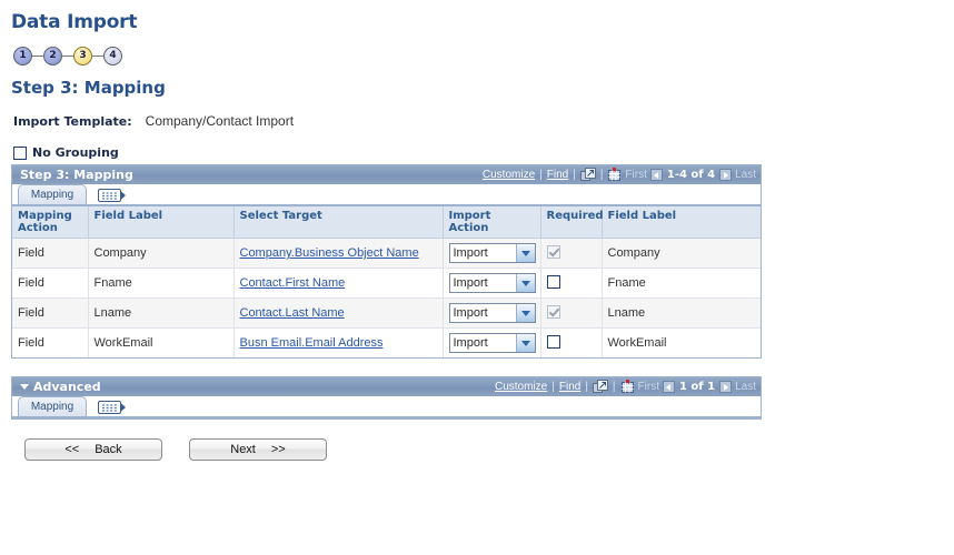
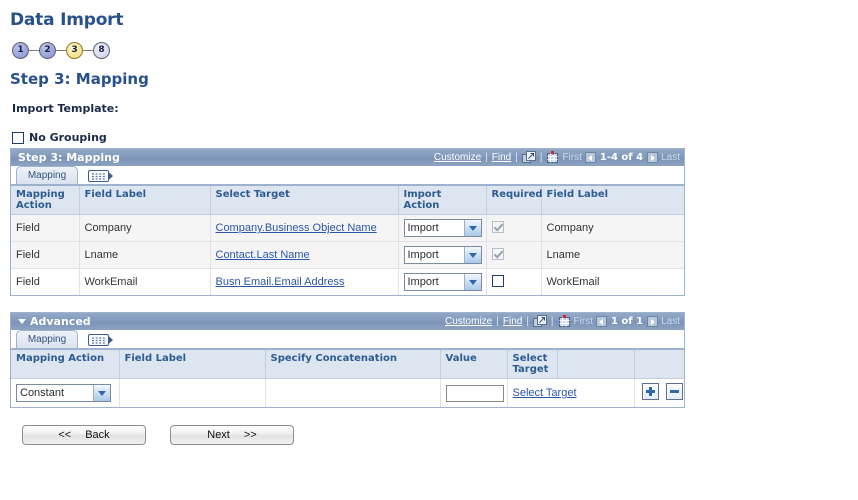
  Data Import
  1
  2
  3
- 4
+ 8
  Step 3: Mapping
  Import Template:
- Company/Contact Import
  No Grouping
  Step 3: Mapping
  Customize
  |
  Find
  |
  |
  First
  1-4 of 4
  Last
  Mapping
  Mapping Action	Field Label	Select Target	Import Action	Required	Field Label
  Field	Company	Company.Business Object Name	Import		Company
- Field	Fname	Contact.First Name	Import		Fname
  Field	Lname	Contact.Last Name	Import		Lname
  Field	WorkEmail	Busn Email.Email Address	Import		WorkEmail
  Advanced
  Customize
  |
  Find
  |
  |
  First
  1 of 1
  Last
  Mapping
+ Mapping Action	Field Label	Specify Concatenation	Value	SelectTarget
+ Constant				Select Target
  <<
  Back
  Next
  >>
